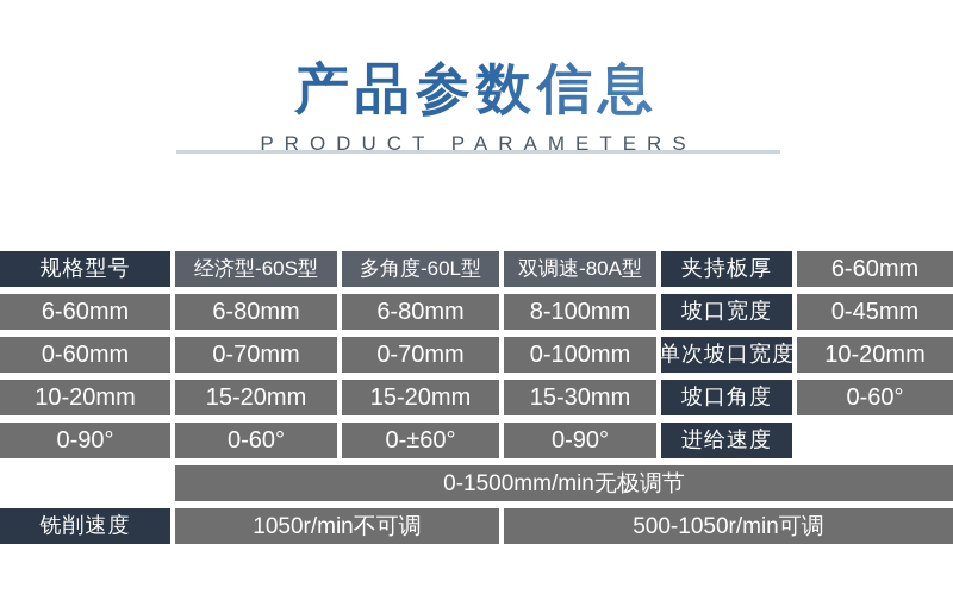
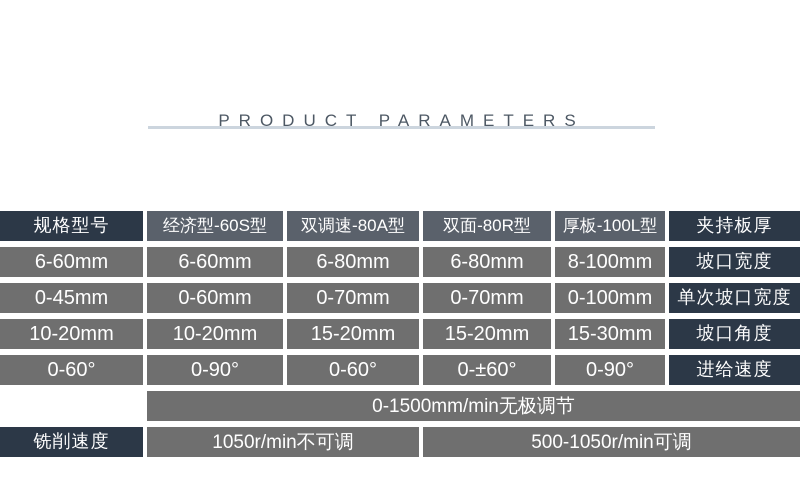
- 产品参数信息
  PRODUCT PARAMETERS
  规格型号
  经济型-60S型
- 多角度-60L型
  双调速-80A型
+ 双面-80R型
+ 厚板-100L型
  夹持板厚
  6-60mm
  6-60mm
  6-80mm
  6-80mm
  8-100mm
  坡口宽度
  0-45mm
  0-60mm
  0-70mm
  0-70mm
  0-100mm
  单次坡口宽度
  10-20mm
  10-20mm
  15-20mm
  15-20mm
  15-30mm
  坡口角度
  0-60°
  0-90°
  0-60°
  0-±60°
  0-90°
  进给速度
  0-1500mm/min无极调节
  铣削速度
  1050r/min不可调
  500-1050r/min可调
